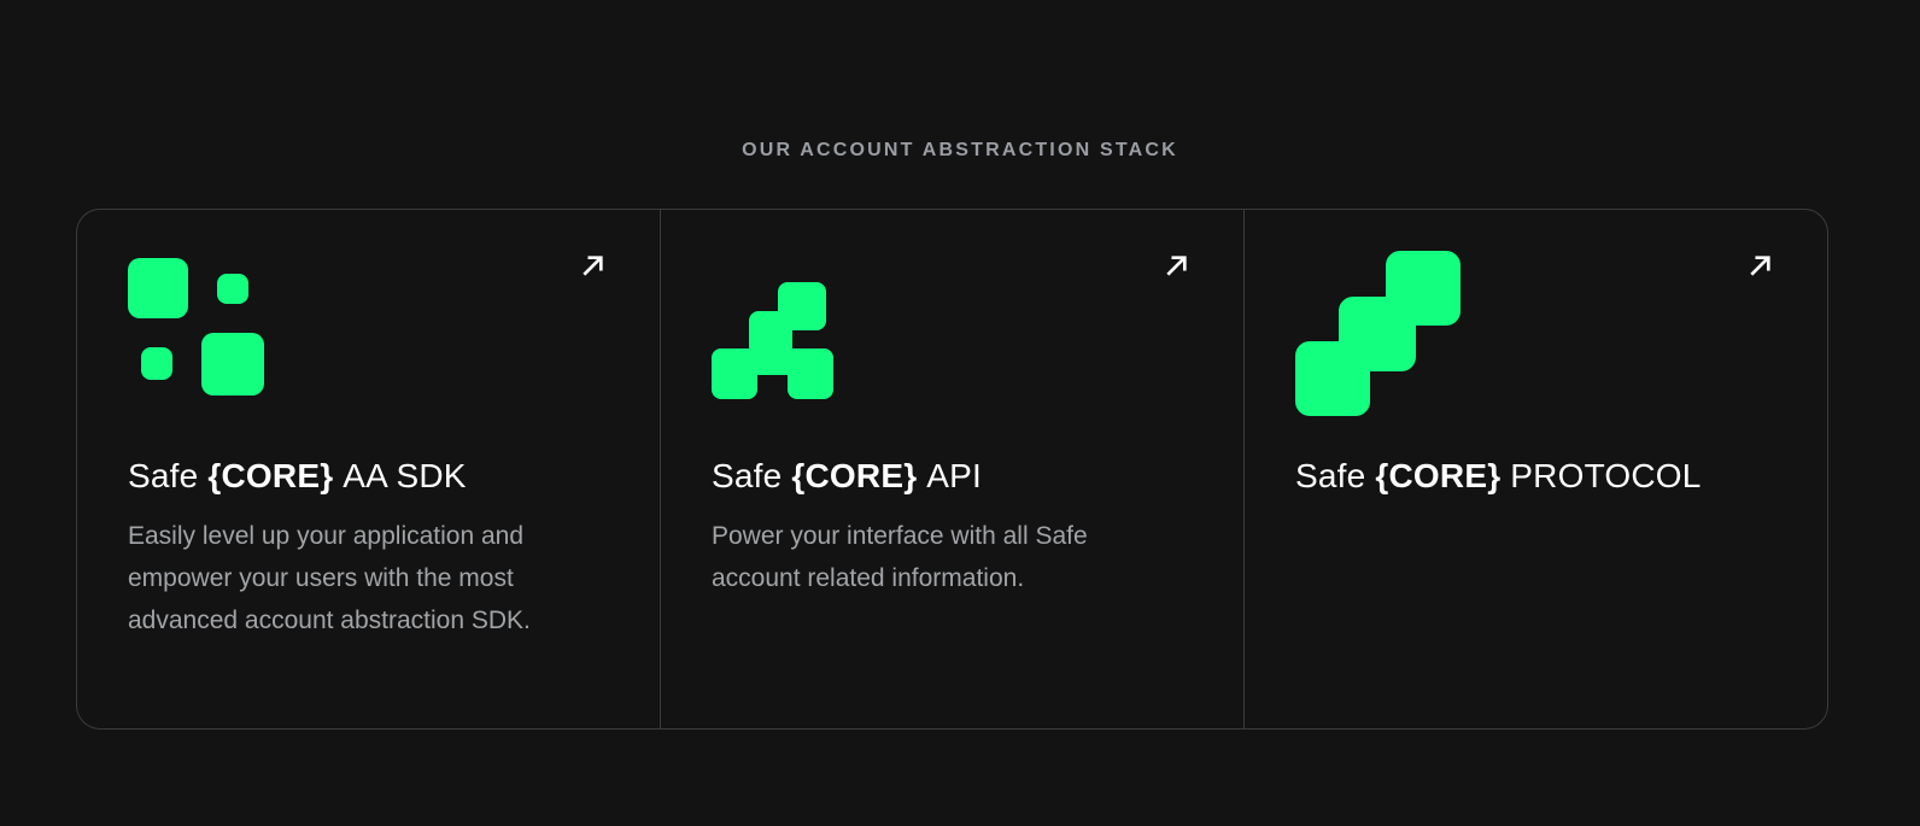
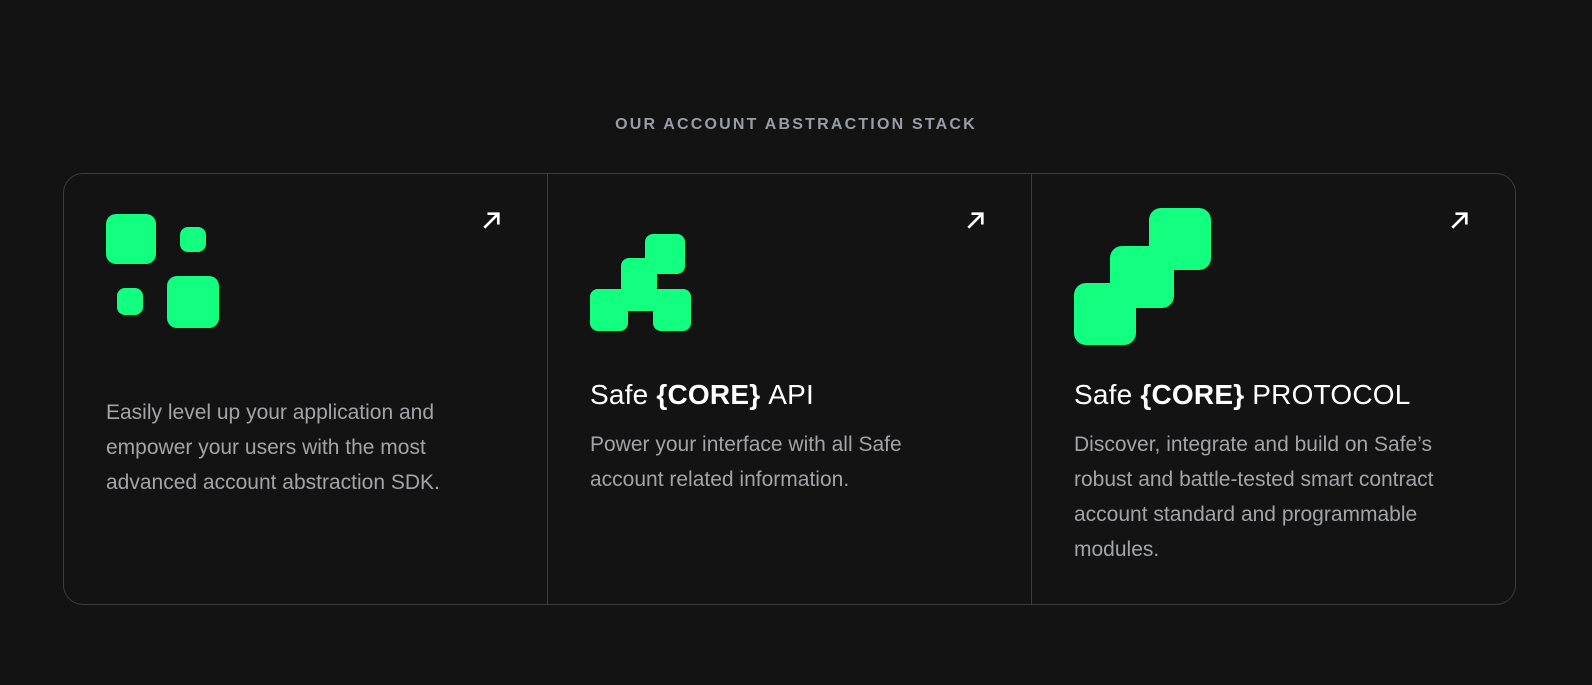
  OUR ACCOUNT ABSTRACTION STACK
- Safe {CORE} AA SDK
  Easily level up your application and
  empower your users with the most
  advanced account abstraction SDK.
  Safe {CORE} API
  Power your interface with all Safe
  account related information.
  Safe {CORE} PROTOCOL
+ Discover, integrate and build on Safe’s
+ robust and battle-tested smart contract
+ account standard and programmable
+ modules.
